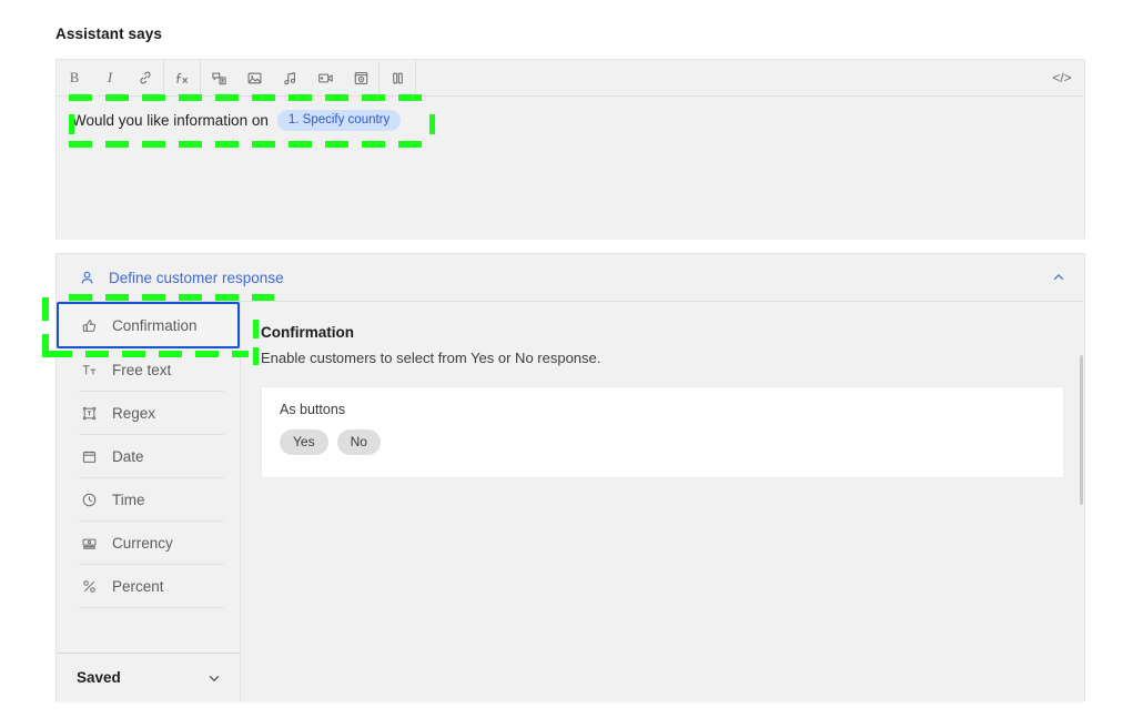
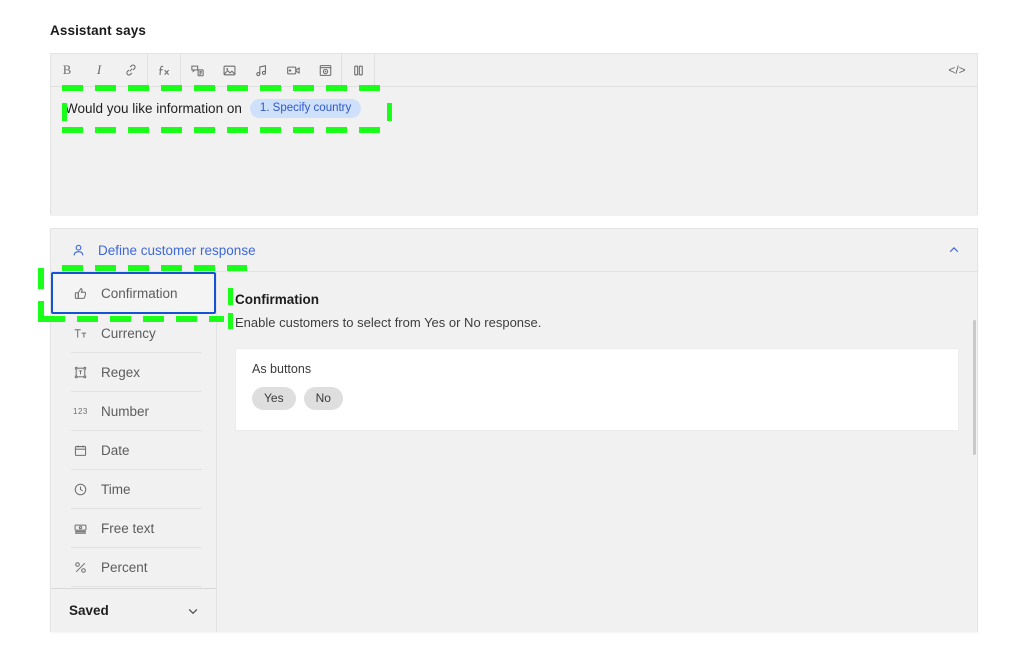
  Assistant says
  B
  I
  </>
  Would you like information on
  1. Specify country
  Define customer response
  Confirmation
- Free text
+ Currency
  Regex
+ 123
+ Number
  Date
  Time
- Currency
+ Free text
  Percent
  Saved
  Confirmation
  Enable customers to select from Yes or No response.
  As buttons
  Yes
  No
